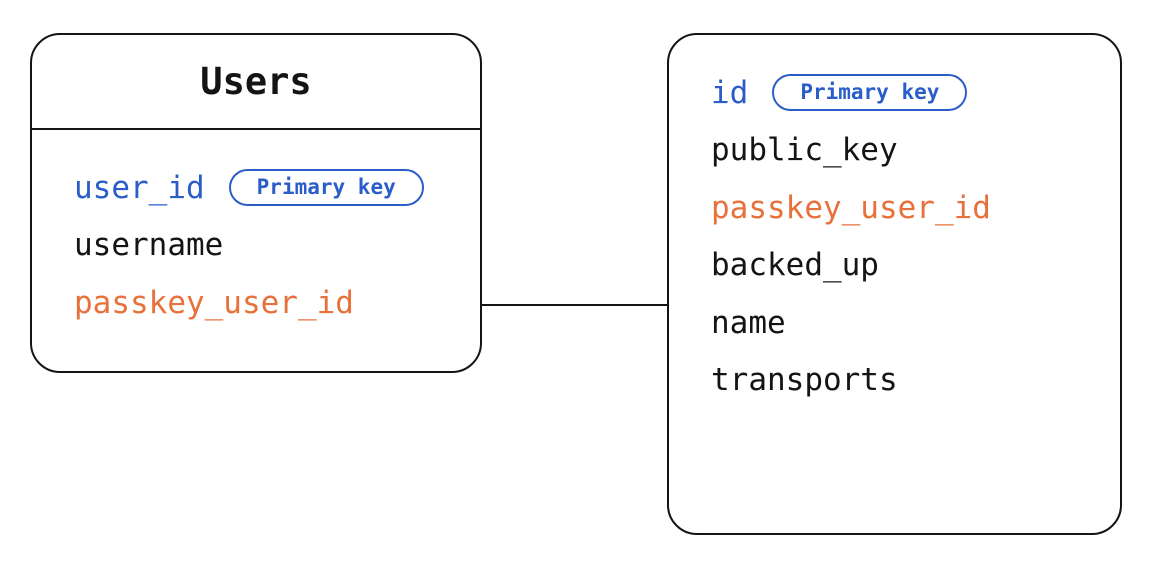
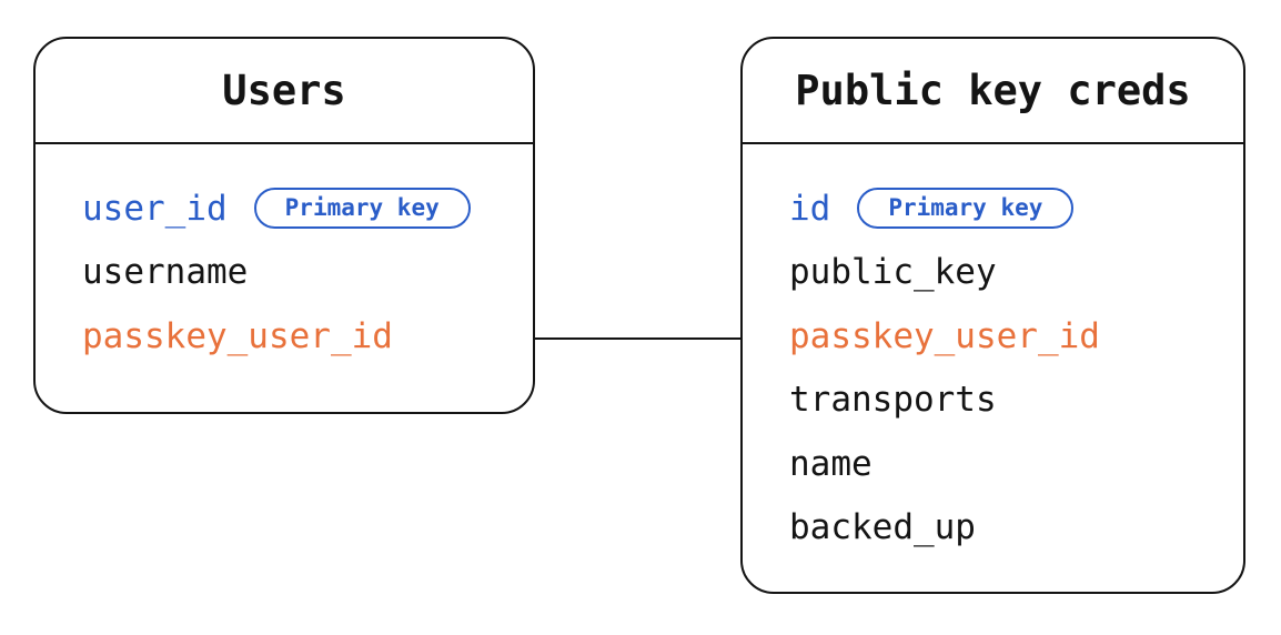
  Users
  user_id
  Primary key
  username
  passkey_user_id
+ Public key creds
  id
  Primary key
  public_key
  passkey_user_id
- backed_up
+ transports
  name
- transports
+ backed_up
